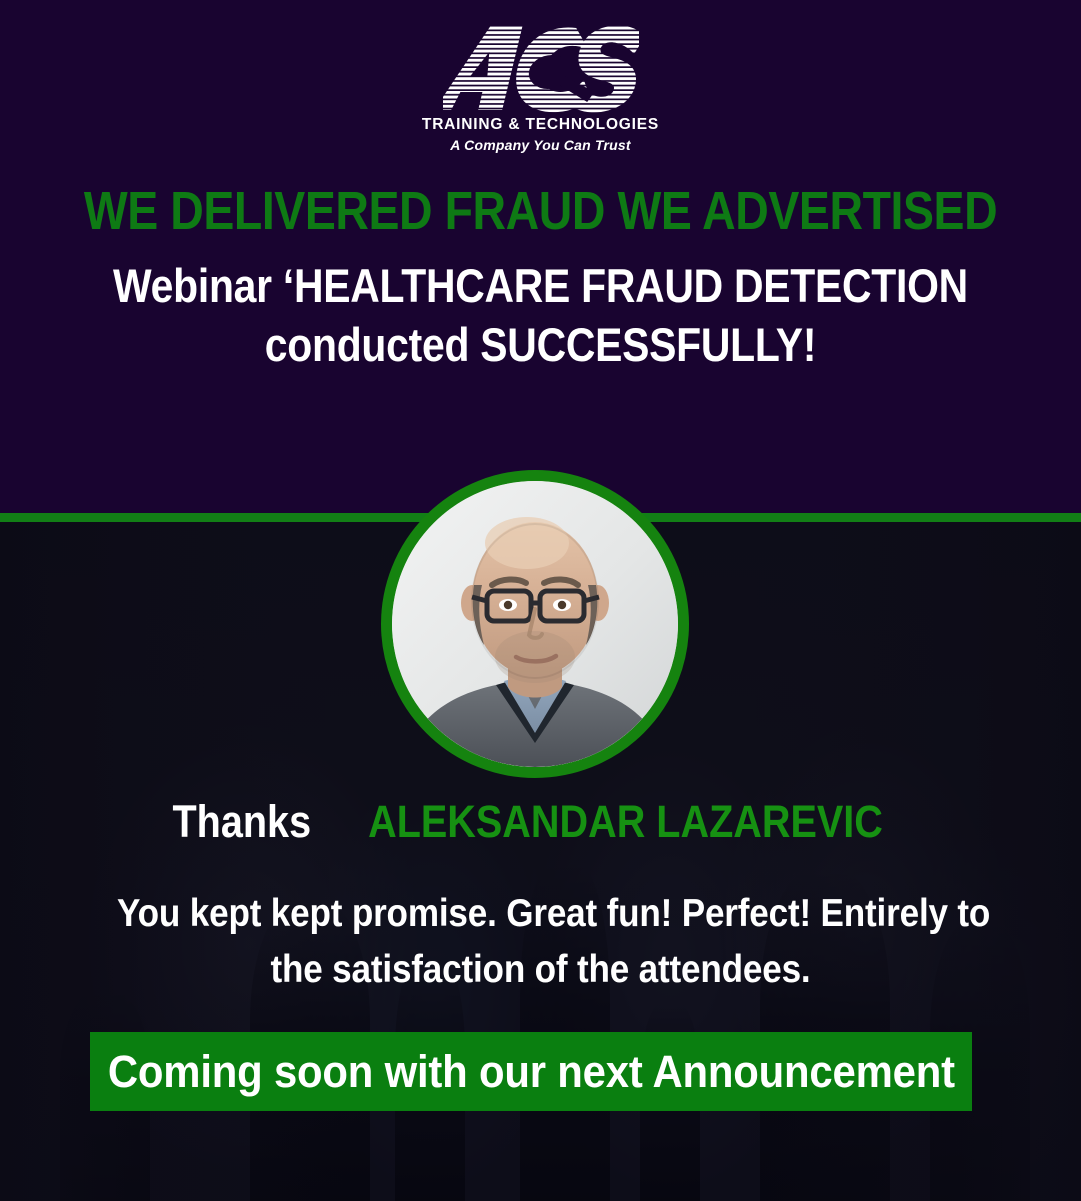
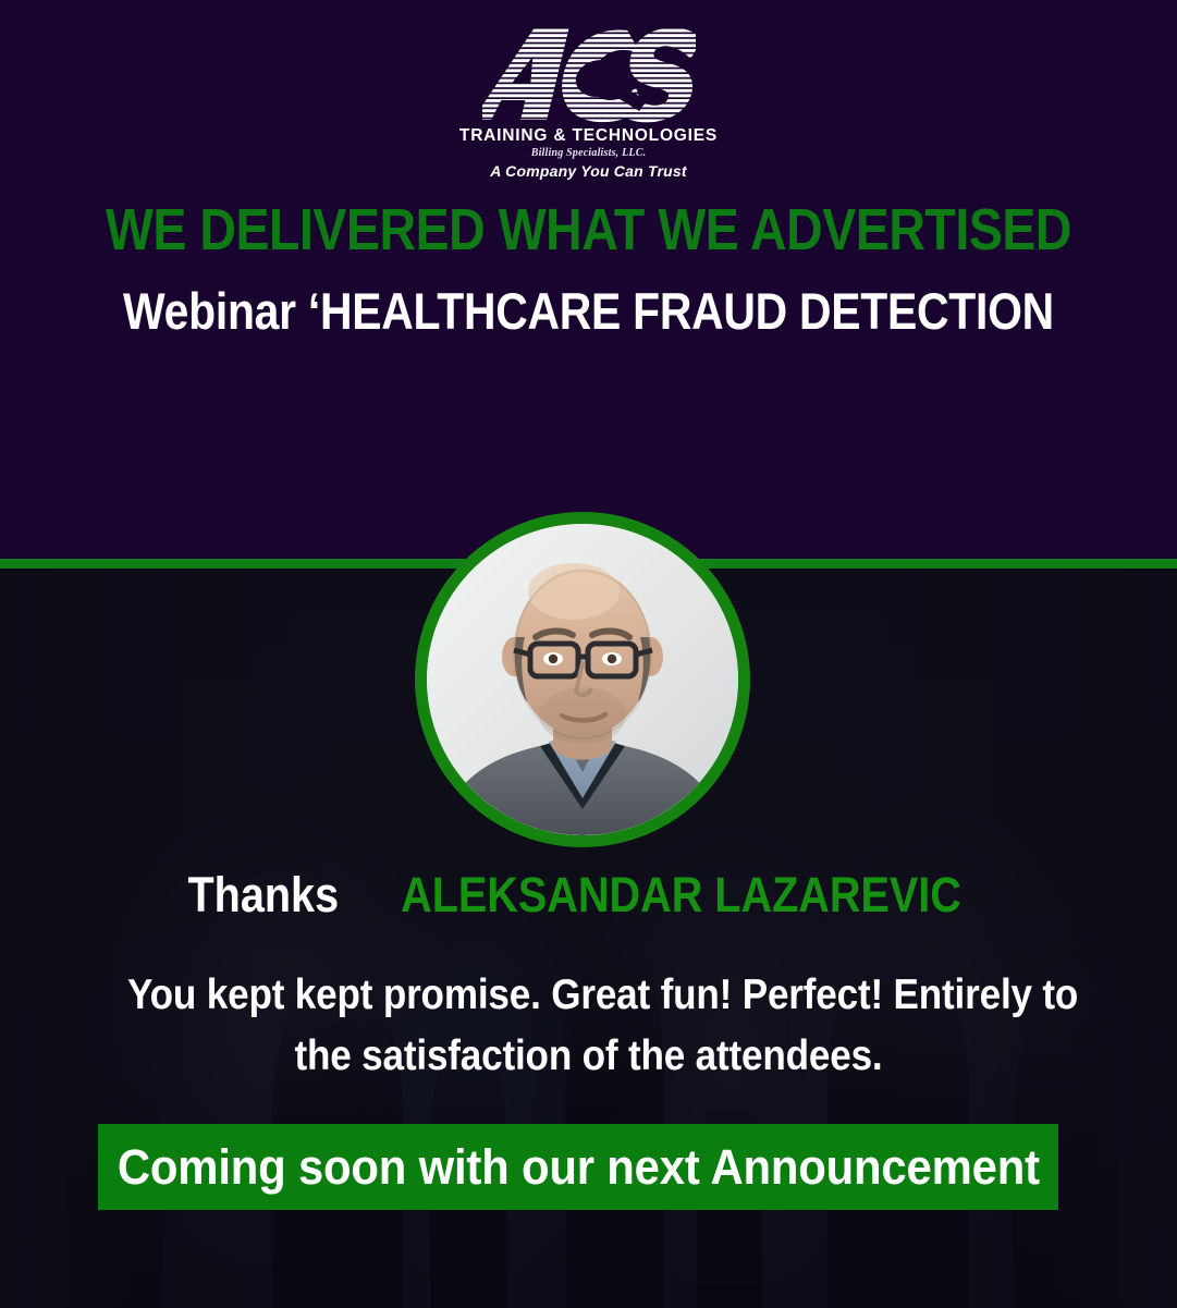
  TRAINING & TECHNOLOGIES
+ Billing Specialists, LLC.
  A Company You Can Trust
- WE DELIVERED FRAUD WE ADVERTISED
+ WE DELIVERED WHAT WE ADVERTISED
  Webinar ‘HEALTHCARE FRAUD DETECTION
- conducted SUCCESSFULLY!
  Thanks ALEKSANDAR LAZAREVIC
  You kept kept promise. Great fun! Perfect! Entirely to
  the satisfaction of the attendees.
  Coming soon with our next Announcement
